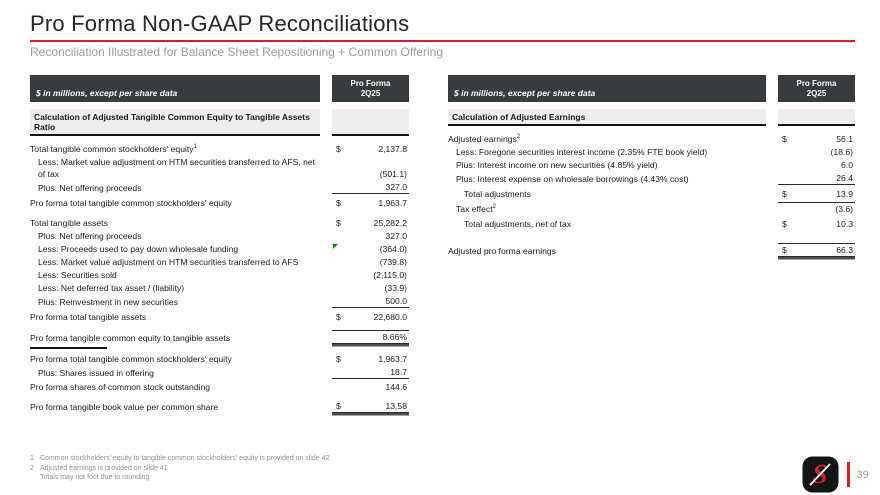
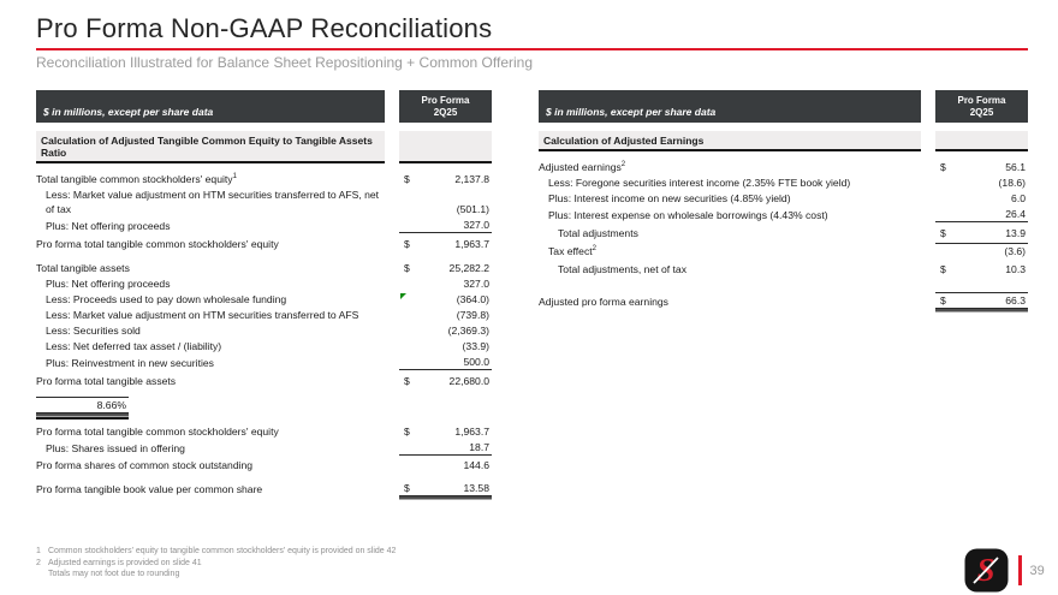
  Pro Forma Non-GAAP Reconciliations
  Reconciliation Illustrated for Balance Sheet Repositioning + Common Offering
  $ in millions, except per share data
  Pro Forma
  2Q25
  Calculation of Adjusted Tangible Common Equity to Tangible Assets Ratio
  Total tangible common stockholders' equity
  $
  2,137.8
  Less: Market value adjustment on HTM securities transferred to AFS, net of tax
  (501.1)
  Plus: Net offering proceeds
  327.0
  Pro forma total tangible common stockholders' equity
  $
  1,963.7
  Total tangible assets
  $
  25,282.2
  Plus: Net offering proceeds
  327.0
  Less: Proceeds used to pay down wholesale funding
  (364.0)
  Less: Market value adjustment on HTM securities transferred to AFS
  (739.8)
  Less: Securities sold
- (2,115.0)
+ (2,369.3)
  Less: Net deferred tax asset / (liability)
  (33.9)
  Plus: Reinvestment in new securities
  500.0
  Pro forma total tangible assets
  $
  22,680.0
- Pro forma tangible common equity to tangible assets
  8.66%
  Pro forma total tangible common stockholders' equity
  $
  1,963.7
  Plus: Shares issued in offering
  18.7
  Pro forma shares of common stock outstanding
  144.6
  Pro forma tangible book value per common share
  $
  13.58
  $ in millions, except per share data
  Pro Forma
  2Q25
  Calculation of Adjusted Earnings
  Adjusted earnings
  $
  56.1
  Less: Foregone securities interest income (2.35% FTE book yield)
  (18.6)
  Plus: Interest income on new securities (4.85% yield)
  6.0
  Plus: Interest expense on wholesale borrowings (4.43% cost)
  26.4
  Total adjustments
  $
  13.9
  Tax effect
  (3.6)
  Total adjustments, net of tax
  $
  10.3
  Adjusted pro forma earnings
  $
  66.3
  39
